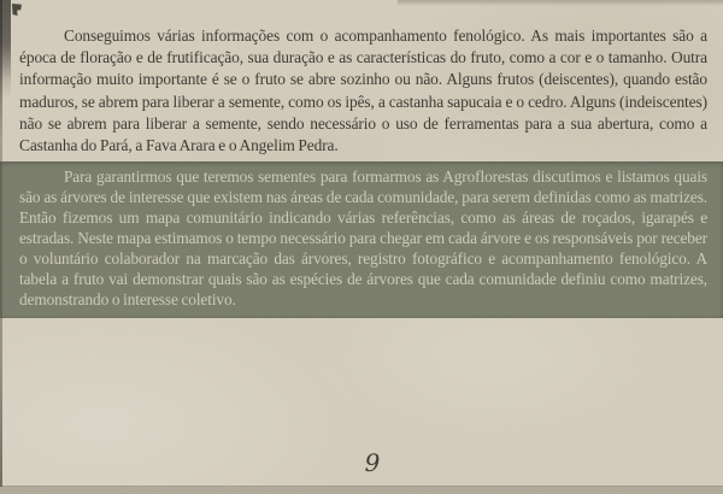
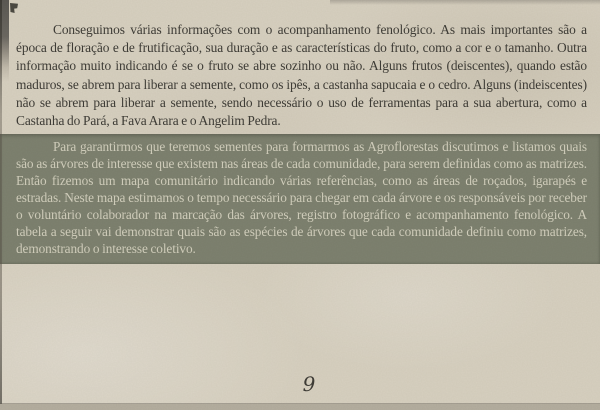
- Conseguimos várias informações com o acompanhamento fenológico. As mais importantes são a época de floração e de frutificação, sua duração e as características do fruto, como a cor e o tamanho. Outra informação muito importante é se o fruto se abre sozinho ou não. Alguns frutos (deiscentes), quando estão maduros, se abrem para liberar a semente, como os ipês, a castanha sapucaia e o cedro. Alguns (indeiscentes) não se abrem para liberar a semente, sendo necessário o uso de ferramentas para a sua abertura, como a Castanha do Pará, a Fava Arara e o Angelim Pedra.
+ Conseguimos várias informações com o acompanhamento fenológico. As mais importantes são a época de floração e de frutificação, sua duração e as características do fruto, como a cor e o tamanho. Outra informação muito indicando é se o fruto se abre sozinho ou não. Alguns frutos (deiscentes), quando estão maduros, se abrem para liberar a semente, como os ipês, a castanha sapucaia e o cedro. Alguns (indeiscentes) não se abrem para liberar a semente, sendo necessário o uso de ferramentas para a sua abertura, como a Castanha do Pará, a Fava Arara e o Angelim Pedra.
- Para garantirmos que teremos sementes para formarmos as Agroflorestas discutimos e listamos quais são as árvores de interesse que existem nas áreas de cada comunidade, para serem definidas como as matrizes. Então fizemos um mapa comunitário indicando várias referências, como as áreas de roçados, igarapés e estradas. Neste mapa estimamos o tempo necessário para chegar em cada árvore e os responsáveis por receber o voluntário colaborador na marcação das árvores, registro fotográfico e acompanhamento fenológico. A tabela a fruto vai demonstrar quais são as espécies de árvores que cada comunidade definiu como matrizes, demonstrando o interesse coletivo.
+ Para garantirmos que teremos sementes para formarmos as Agroflorestas discutimos e listamos quais são as árvores de interesse que existem nas áreas de cada comunidade, para serem definidas como as matrizes. Então fizemos um mapa comunitário indicando várias referências, como as áreas de roçados, igarapés e estradas. Neste mapa estimamos o tempo necessário para chegar em cada árvore e os responsáveis por receber o voluntário colaborador na marcação das árvores, registro fotográfico e acompanhamento fenológico. A tabela a seguir vai demonstrar quais são as espécies de árvores que cada comunidade definiu como matrizes, demonstrando o interesse coletivo.
  9
